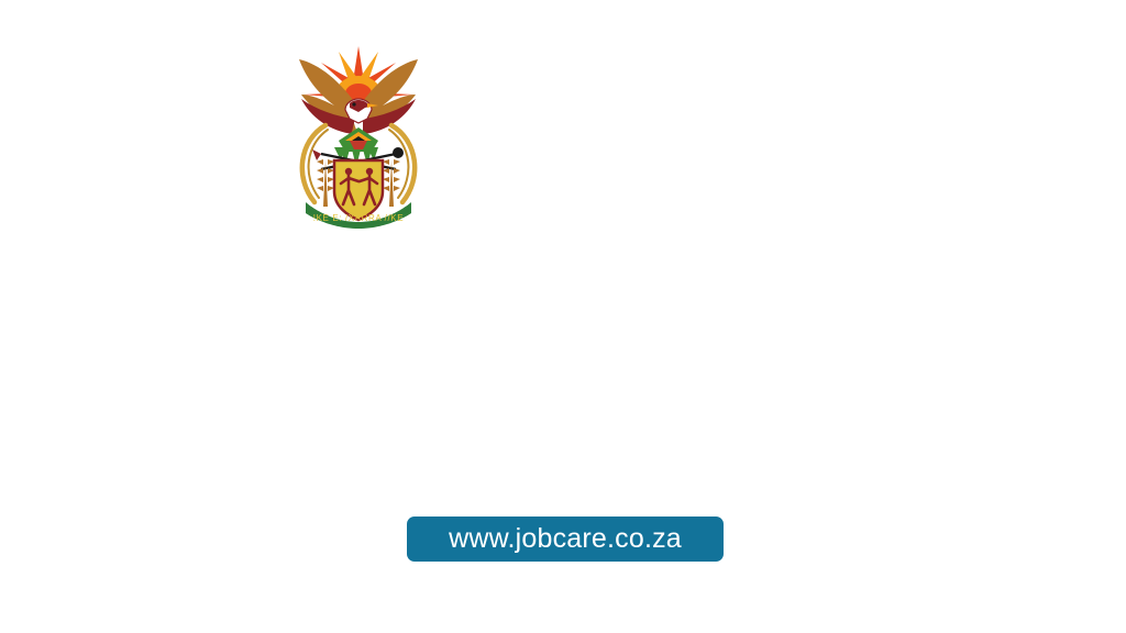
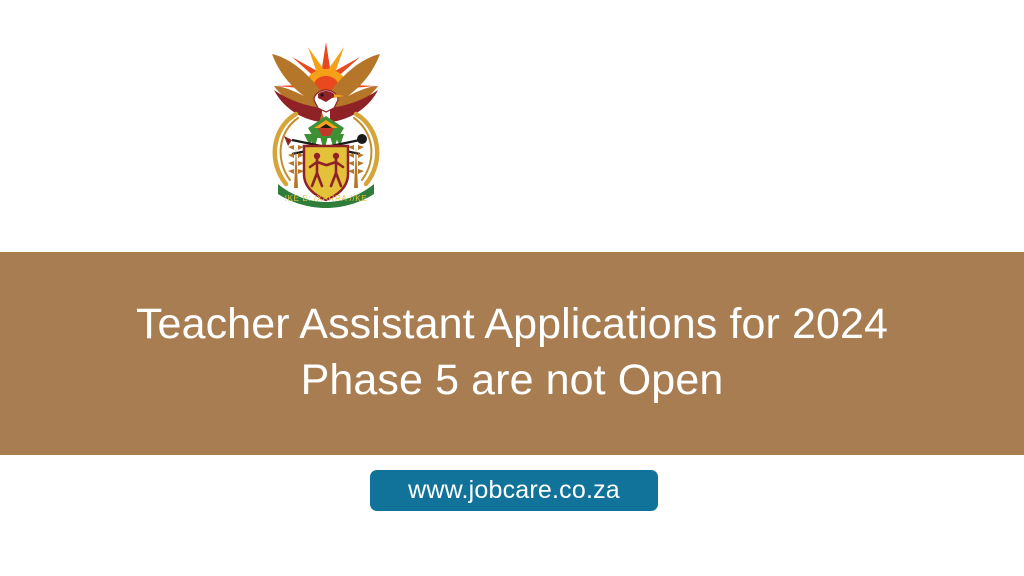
  !KE E: /XARRA //KE
+ Teacher Assistant Applications for 2024
+ Phase 5 are not Open
  www.jobcare.co.za
